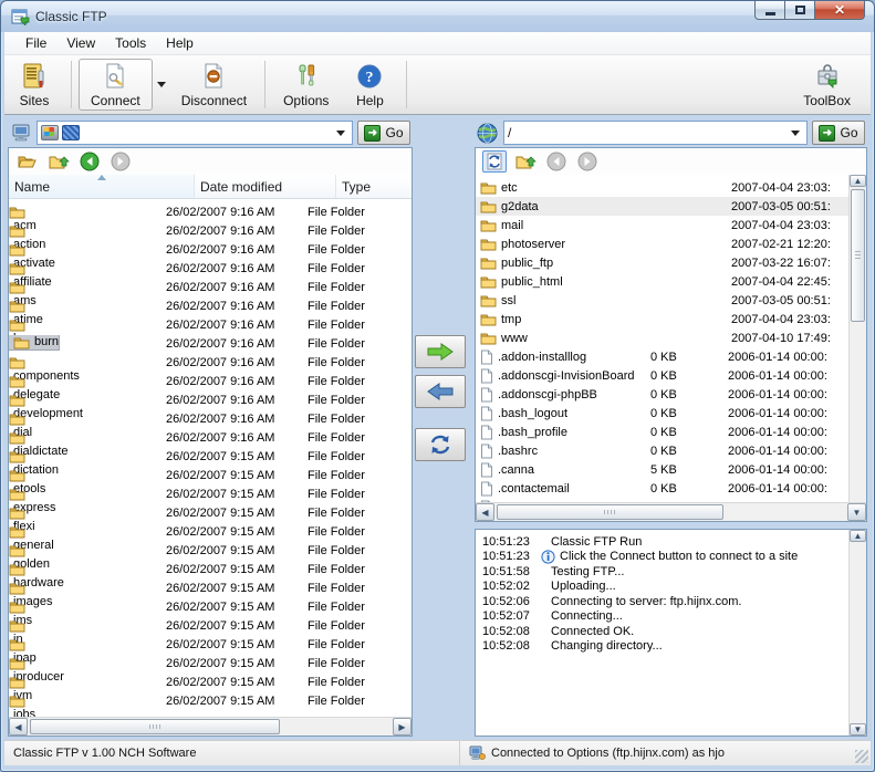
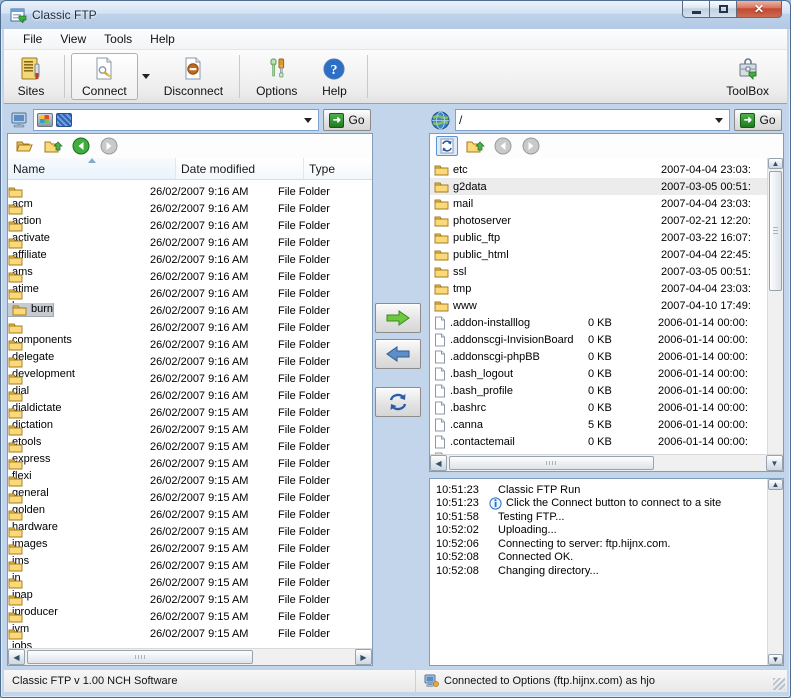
  Classic FTP
  ✕
  File
  View
  Tools
  Help
  Sites
  Connect
  Disconnect
  Options
  ?
  Help
  ToolBox
  ➜
  Go
  Name
  Date modified
  Type
  acm
  26/02/2007 9:16 AM
  File Folder
  action
  26/02/2007 9:16 AM
  File Folder
  activate
  26/02/2007 9:16 AM
  File Folder
  affiliate
  26/02/2007 9:16 AM
  File Folder
  ams
  26/02/2007 9:16 AM
  File Folder
  atime
  26/02/2007 9:16 AM
  File Folder
  26/02/2007 9:16 AM
  File Folder
  burn
  26/02/2007 9:16 AM
  File Folder
  components
  26/02/2007 9:16 AM
  File Folder
  delegate
  26/02/2007 9:16 AM
  File Folder
  development
  26/02/2007 9:16 AM
  File Folder
  dial
  26/02/2007 9:16 AM
  File Folder
  dialdictate
  26/02/2007 9:16 AM
  File Folder
  dictation
  26/02/2007 9:15 AM
  File Folder
  etools
  26/02/2007 9:15 AM
  File Folder
  express
  26/02/2007 9:15 AM
  File Folder
  flexi
  26/02/2007 9:15 AM
  File Folder
  general
  26/02/2007 9:15 AM
  File Folder
  golden
  26/02/2007 9:15 AM
  File Folder
  hardware
  26/02/2007 9:15 AM
  File Folder
  images
  26/02/2007 9:15 AM
  File Folder
  ims
  26/02/2007 9:15 AM
  File Folder
  in
  26/02/2007 9:15 AM
  File Folder
  ipap
  26/02/2007 9:15 AM
  File Folder
  iproducer
  26/02/2007 9:15 AM
  File Folder
  ivm
  26/02/2007 9:15 AM
  File Folder
  jobs
  26/02/2007 9:15 AM
  File Folder
  ◀
  ▶
  /
  ➜
  Go
  etc
  2007-04-04 23:03:
  g2data
  2007-03-05 00:51:
  mail
  2007-04-04 23:03:
  photoserver
  2007-02-21 12:20:
  public_ftp
  2007-03-22 16:07:
  public_html
  2007-04-04 22:45:
  ssl
  2007-03-05 00:51:
  tmp
  2007-04-04 23:03:
  www
  2007-04-10 17:49:
  .addon-installlog
  0 KB
  2006-01-14 00:00:
  .addonscgi-InvisionBoard
  0 KB
  2006-01-14 00:00:
  .addonscgi-phpBB
  0 KB
  2006-01-14 00:00:
  .bash_logout
  0 KB
  2006-01-14 00:00:
  .bash_profile
  0 KB
  2006-01-14 00:00:
  .bashrc
  0 KB
  2006-01-14 00:00:
  .canna
  5 KB
  2006-01-14 00:00:
  .contactemail
  0 KB
  2006-01-14 00:00:
  ▲
  ◀
  ▼
  10:51:23
  Classic FTP Run
  10:51:23
  Click the Connect button to connect to a site
  10:51:58
  Testing FTP...
  10:52:02
  Uploading...
  10:52:06
  Connecting to server: ftp.hijnx.com.
- 10:52:07
- Connecting...
  10:52:08
  Connected OK.
  10:52:08
  Changing directory...
  ▲
  ▼
  Classic FTP v 1.00 NCH Software
  Connected to Options (ftp.hijnx.com) as hjo
